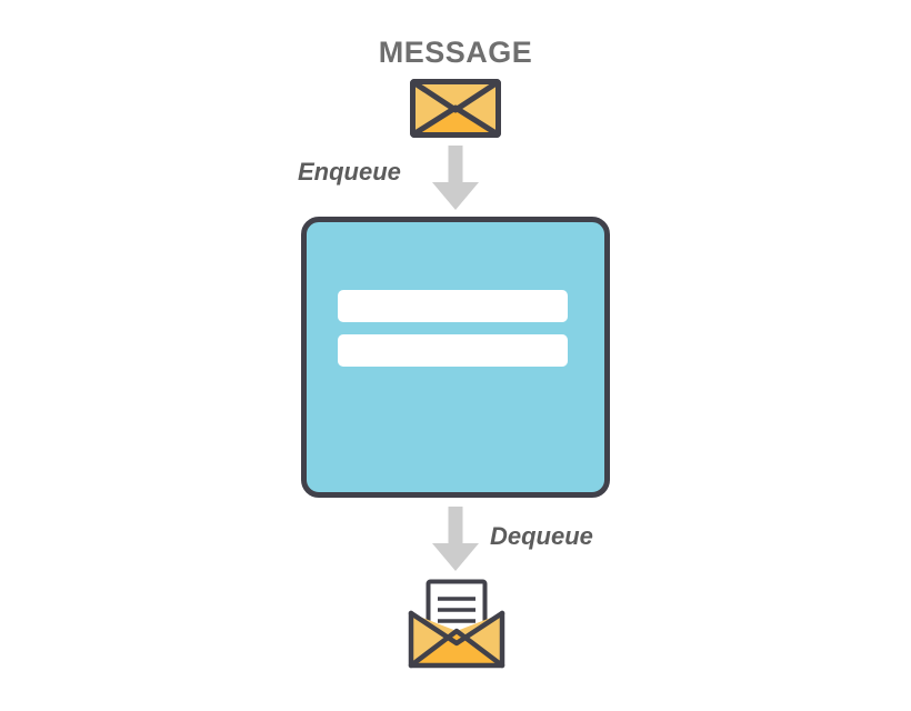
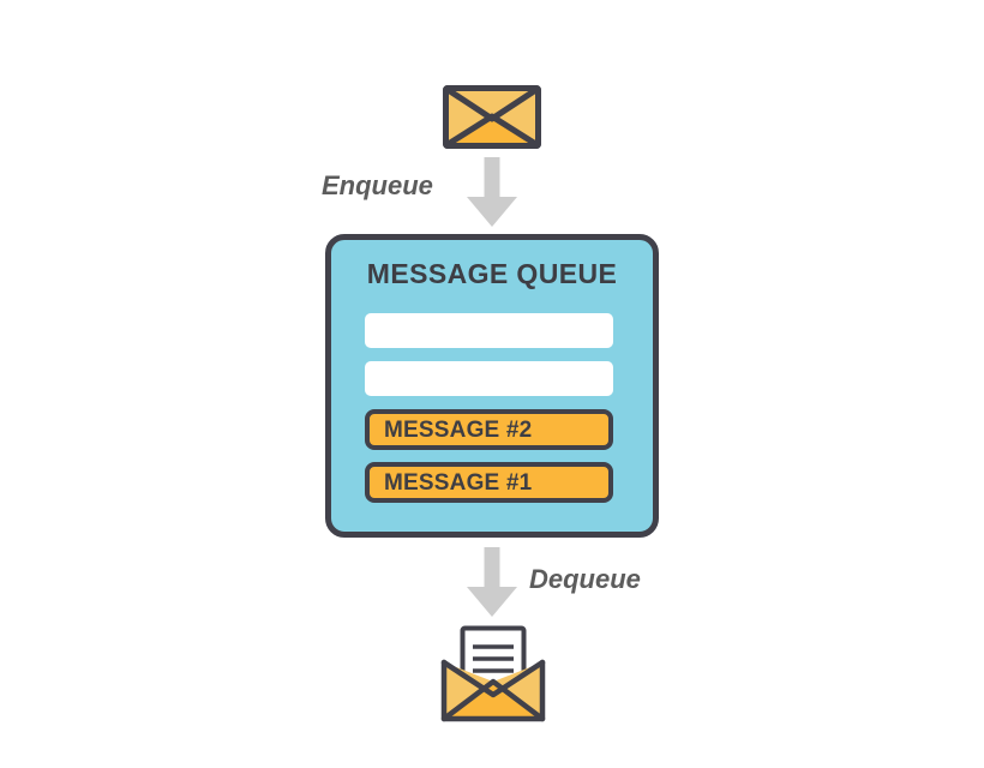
- MESSAGE
  Enqueue
+ MESSAGE QUEUE
+ MESSAGE #2
+ MESSAGE #1
  Dequeue
